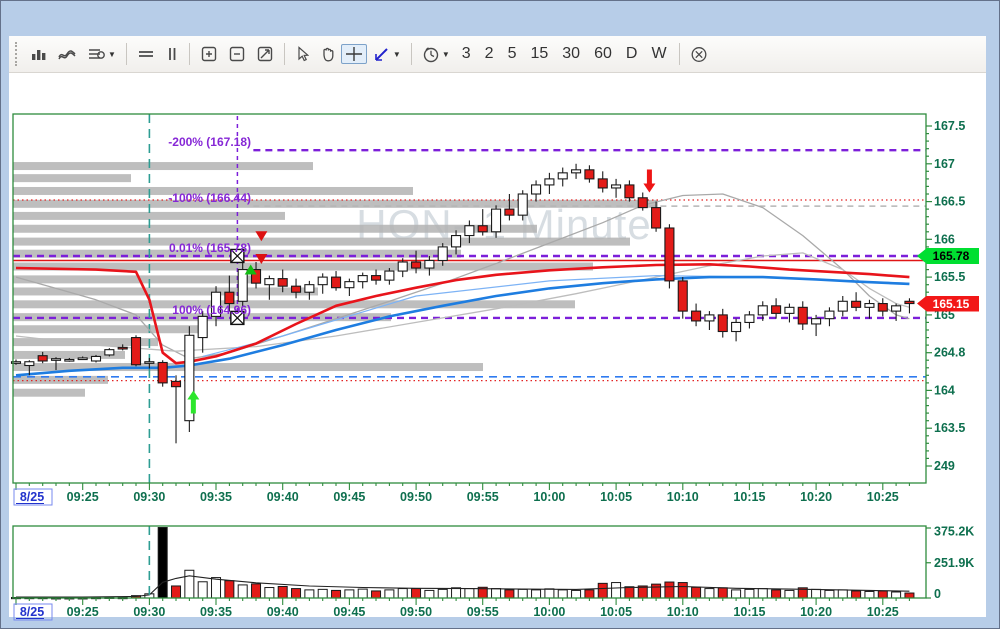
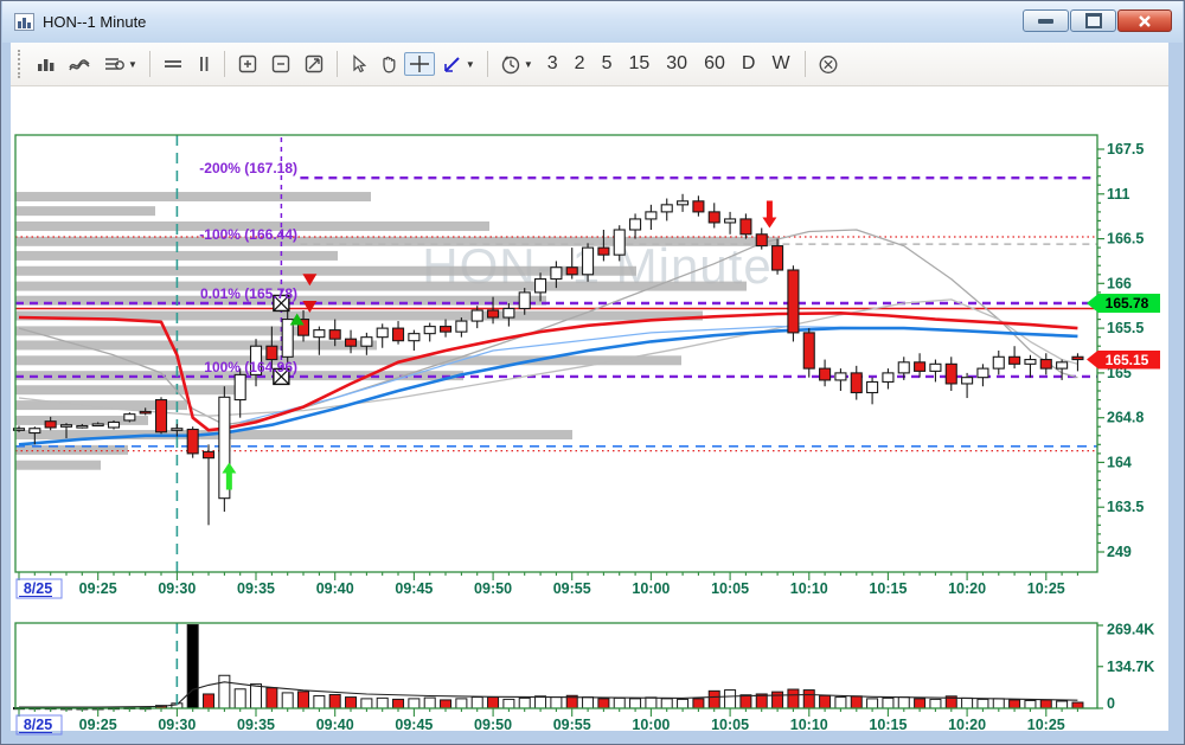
+ HON--1 Minute
  ▼
  ▼
  ▼
  3
  2
  5
  15
  30
  60
  D
  W
  HON-- Minute
  167.5
- 167
+ 111
  166.5
  166
  165.5
  165
  264.8
  164
  163.5
  249
  8/25
  09:25
  09:30
  09:35
  09:40
  09:45
  09:50
  09:55
  10:00
  10:05
  10:10
  10:15
  10:20
  10:25
  -200% (167.18)
  -100% (166.44)
  0.01% (165.78)
  100% (164.96)
  165.78
  165.15
- 375.2K
+ 269.4K
- 251.9K
+ 134.7K
  0
  8/25
  09:25
  09:30
  09:35
  09:40
  09:45
  09:50
  09:55
  10:00
  10:05
  10:10
  10:15
  10:20
  10:25
